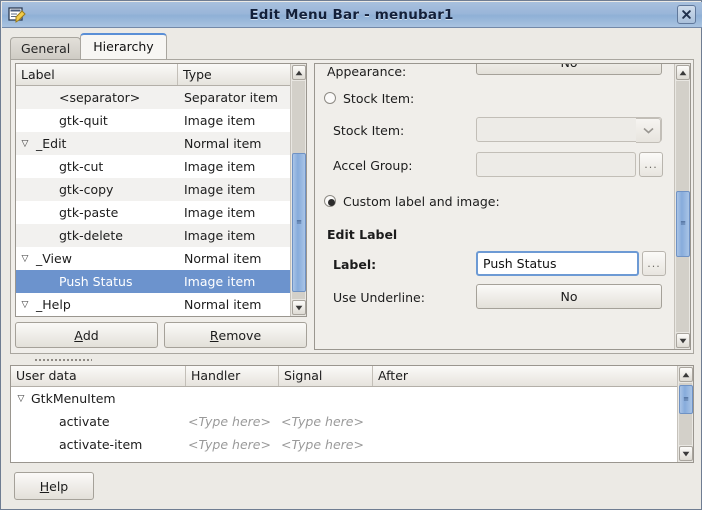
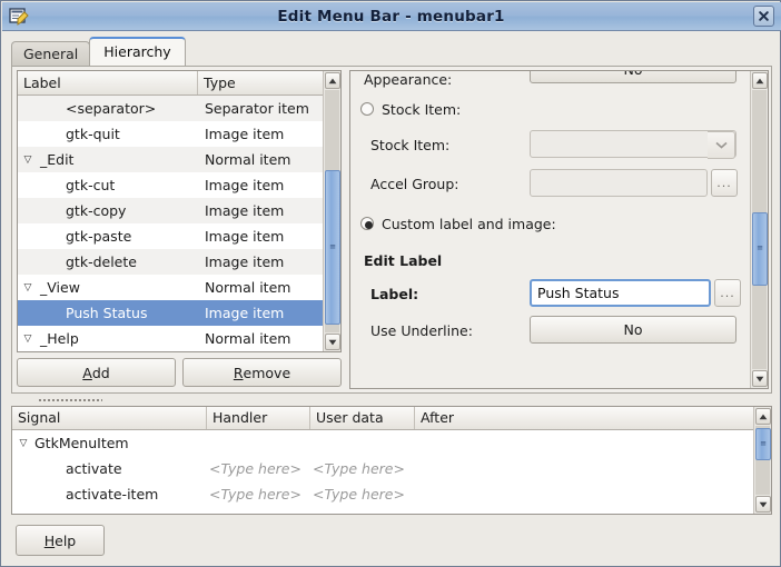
  Edit Menu Bar - menubar1
  General
  Hierarchy
  Label
  Type
  <separator>
  Separator item
  gtk-quit
  Image item
  ▽
  _Edit
  Normal item
  gtk-cut
  Image item
  gtk-copy
  Image item
  gtk-paste
  Image item
  gtk-delete
  Image item
  ▽
  _View
  Normal item
  Push Status
  Image item
  ▽
  _Help
  Normal item
  ≡
  A
  dd
  R
  emove
  Appearance:
  Stock Item:
  Stock Item:
  Accel Group:
  ...
  Custom label and image:
  Edit Label
  Label:
  Push Status
  ...
  Use Underline:
  No
  ≡
- User data
+ Signal
  Handler
- Signal
+ User data
  After
  ▽
  GtkMenuItem
  activate
  <Type here>
  <Type here>
  activate-item
  <Type here>
  <Type here>
  ≡
  H
  elp
